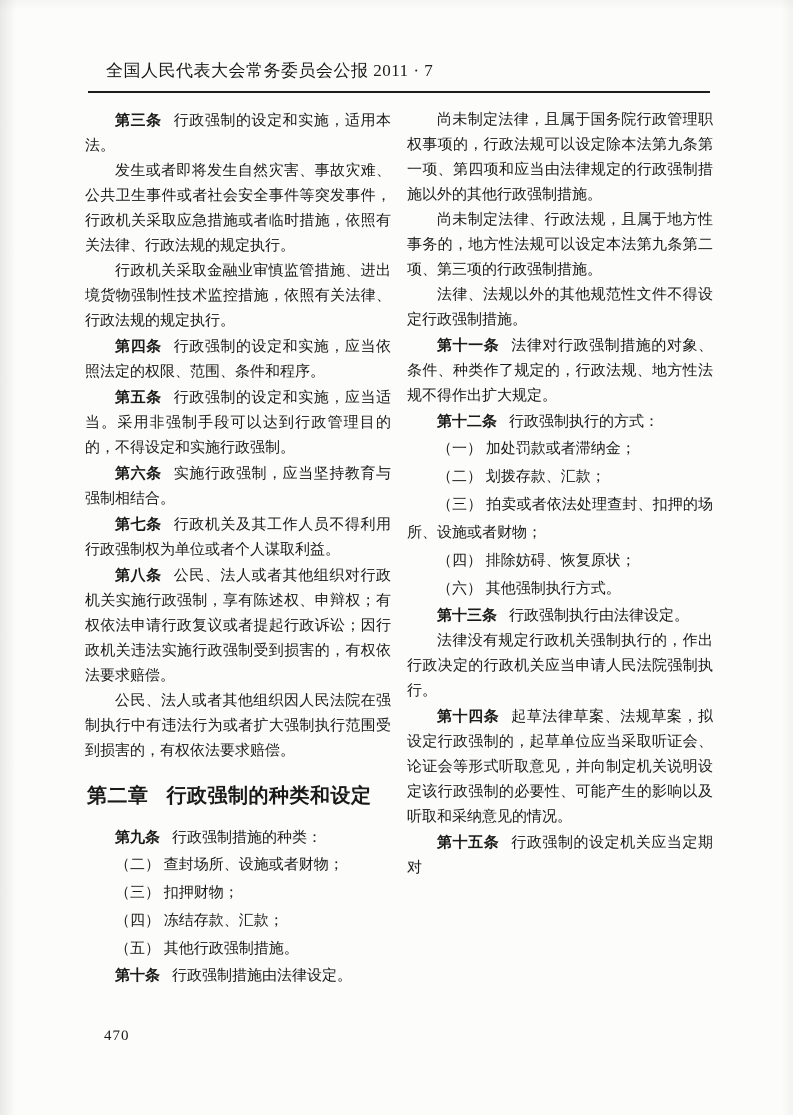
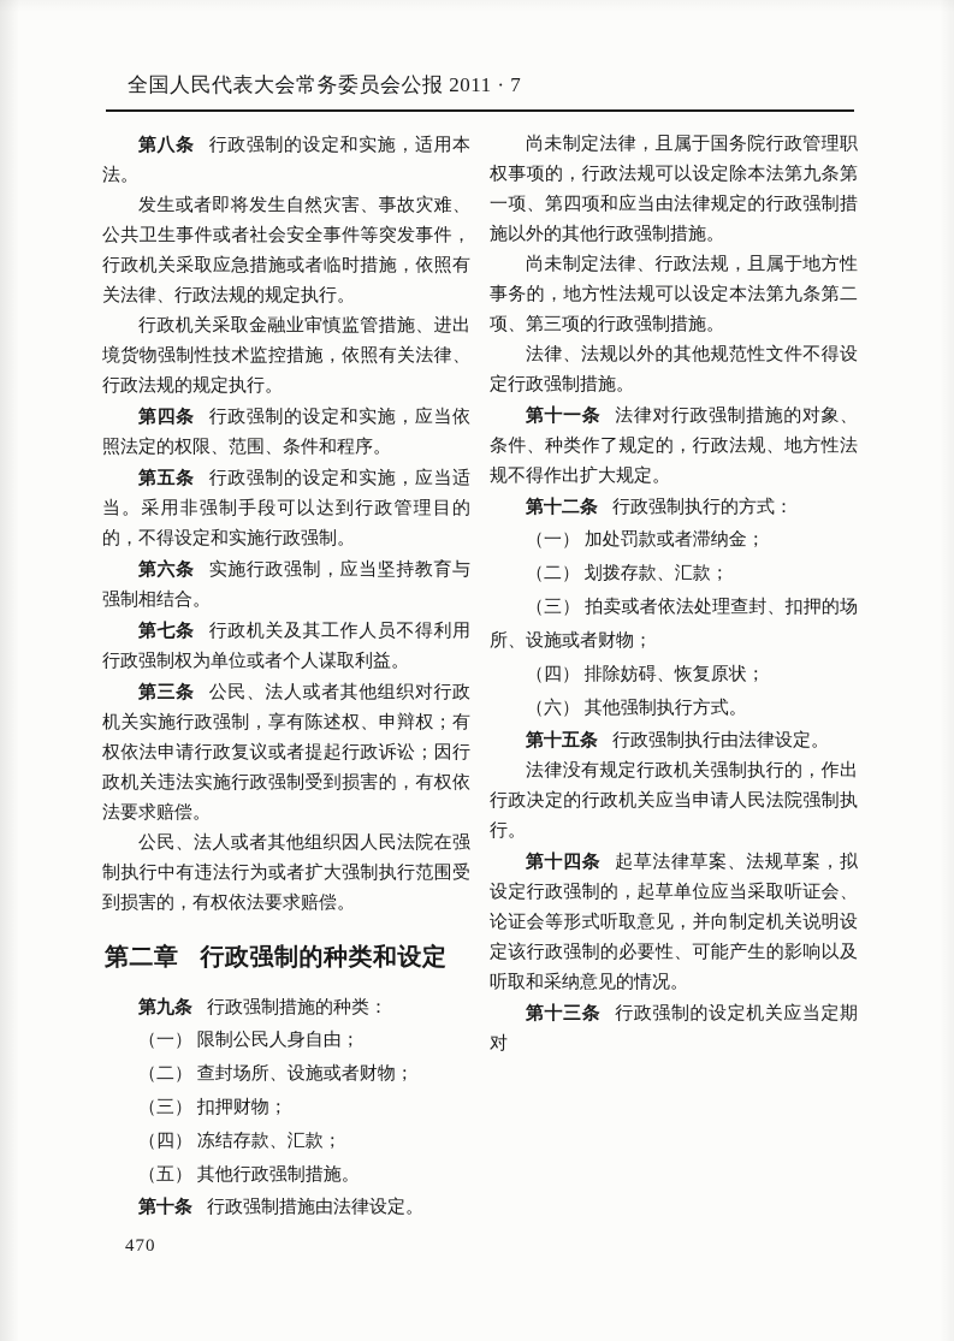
  全国人民代表大会常务委员会公报 2011 · 7
- 第三条 行政强制的设定和实施，适用本法。
+ 第八条 行政强制的设定和实施，适用本法。
  发生或者即将发生自然灾害、事故灾难、公共卫生事件或者社会安全事件等突发事件，行政机关采取应急措施或者临时措施，依照有关法律、行政法规的规定执行。
  行政机关采取金融业审慎监管措施、进出境货物强制性技术监控措施，依照有关法律、行政法规的规定执行。
  第四条 行政强制的设定和实施，应当依照法定的权限、范围、条件和程序。
  第五条 行政强制的设定和实施，应当适当。采用非强制手段可以达到行政管理目的的，不得设定和实施行政强制。
  第六条 实施行政强制，应当坚持教育与强制相结合。
  第七条 行政机关及其工作人员不得利用行政强制权为单位或者个人谋取利益。
- 第八条 公民、法人或者其他组织对行政机关实施行政强制，享有陈述权、申辩权；有权依法申请行政复议或者提起行政诉讼；因行政机关违法实施行政强制受到损害的，有权依法要求赔偿。
+ 第三条 公民、法人或者其他组织对行政机关实施行政强制，享有陈述权、申辩权；有权依法申请行政复议或者提起行政诉讼；因行政机关违法实施行政强制受到损害的，有权依法要求赔偿。
  公民、法人或者其他组织因人民法院在强制执行中有违法行为或者扩大强制执行范围受到损害的，有权依法要求赔偿。
  第二章 行政强制的种类和设定
  第九条 行政强制措施的种类：
+ （一） 限制公民人身自由；
  （二） 查封场所、设施或者财物；
  （三） 扣押财物；
  （四） 冻结存款、汇款；
  （五） 其他行政强制措施。
  第十条 行政强制措施由法律设定。
  尚未制定法律，且属于国务院行政管理职权事项的，行政法规可以设定除本法第九条第一项、第四项和应当由法律规定的行政强制措施以外的其他行政强制措施。
  尚未制定法律、行政法规，且属于地方性事务的，地方性法规可以设定本法第九条第二项、第三项的行政强制措施。
  法律、法规以外的其他规范性文件不得设定行政强制措施。
  第十一条 法律对行政强制措施的对象、条件、种类作了规定的，行政法规、地方性法规不得作出扩大规定。
  第十二条 行政强制执行的方式：
  （一） 加处罚款或者滞纳金；
  （二） 划拨存款、汇款；
  （三） 拍卖或者依法处理查封、扣押的场所、设施或者财物；
  （四） 排除妨碍、恢复原状；
  （六） 其他强制执行方式。
- 第十三条 行政强制执行由法律设定。
+ 第十五条 行政强制执行由法律设定。
  法律没有规定行政机关强制执行的，作出行政决定的行政机关应当申请人民法院强制执行。
  第十四条 起草法律草案、法规草案，拟设定行政强制的，起草单位应当采取听证会、论证会等形式听取意见，并向制定机关说明设定该行政强制的必要性、可能产生的影响以及听取和采纳意见的情况。
- 第十五条 行政强制的设定机关应当定期对
+ 第十三条 行政强制的设定机关应当定期对
  470
